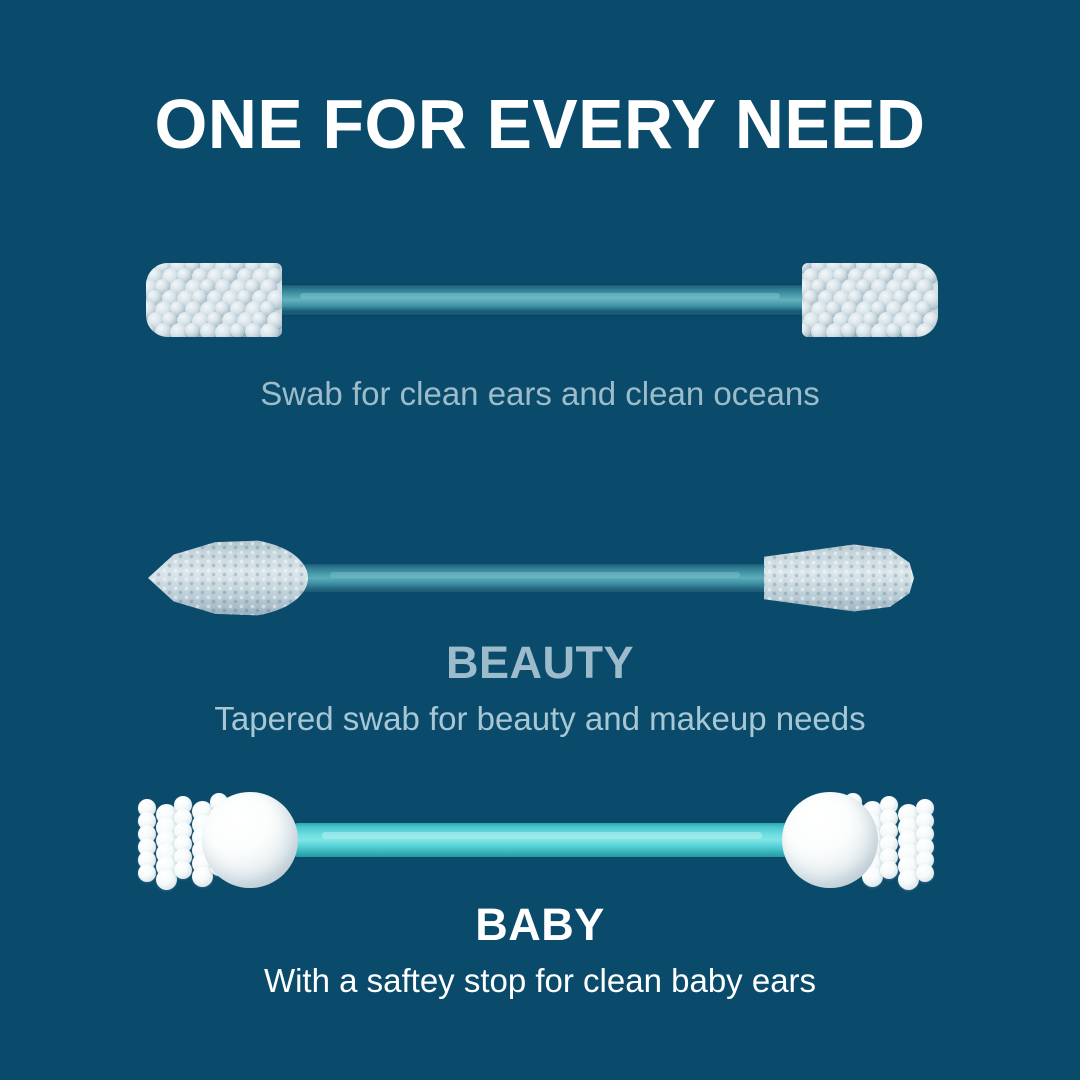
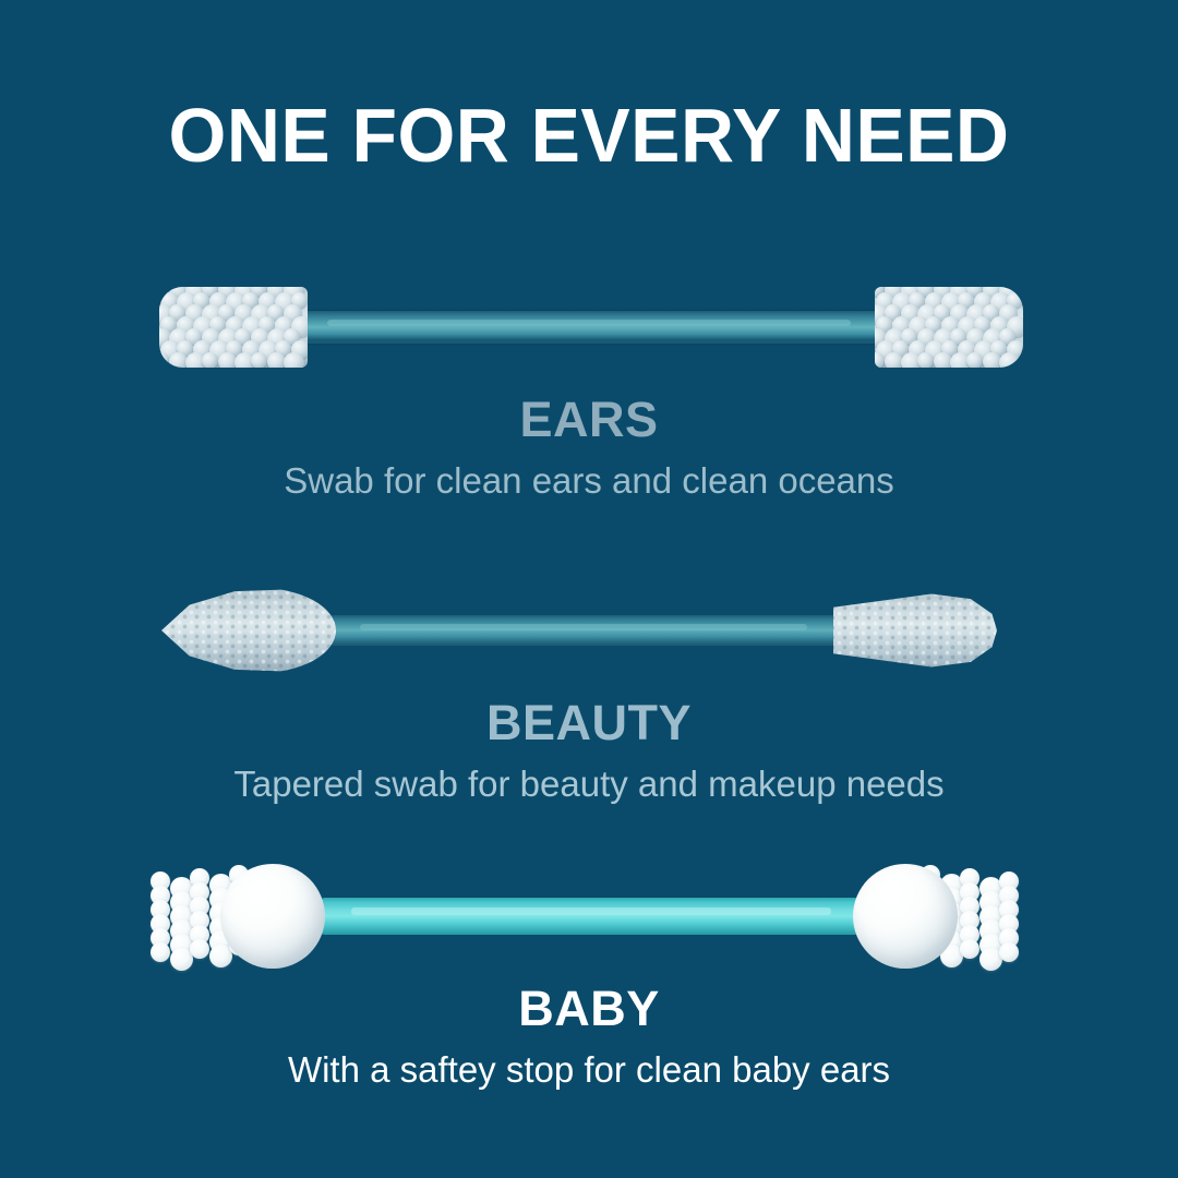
  ONE FOR EVERY NEED
+ EARS
  Swab for clean ears and clean oceans
  BEAUTY
  Tapered swab for beauty and makeup needs
  BABY
  With a saftey stop for clean baby ears
